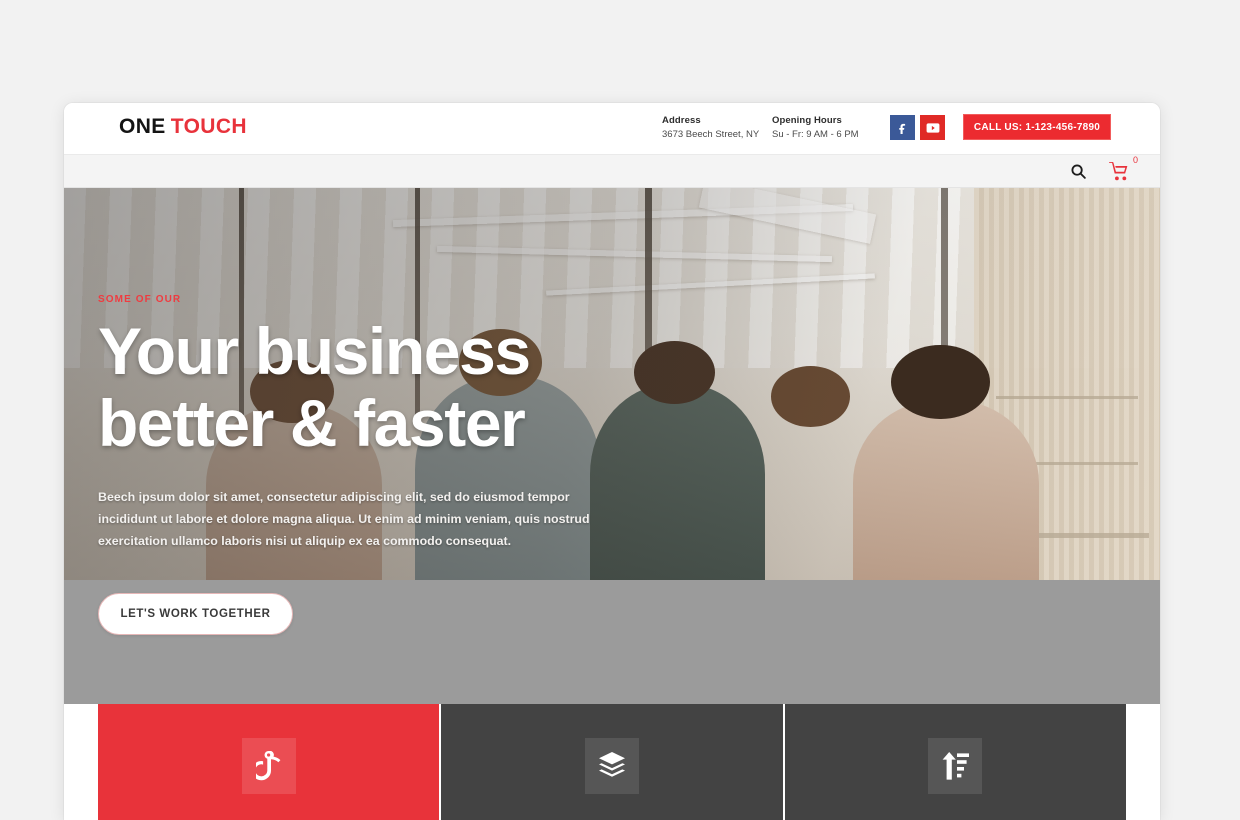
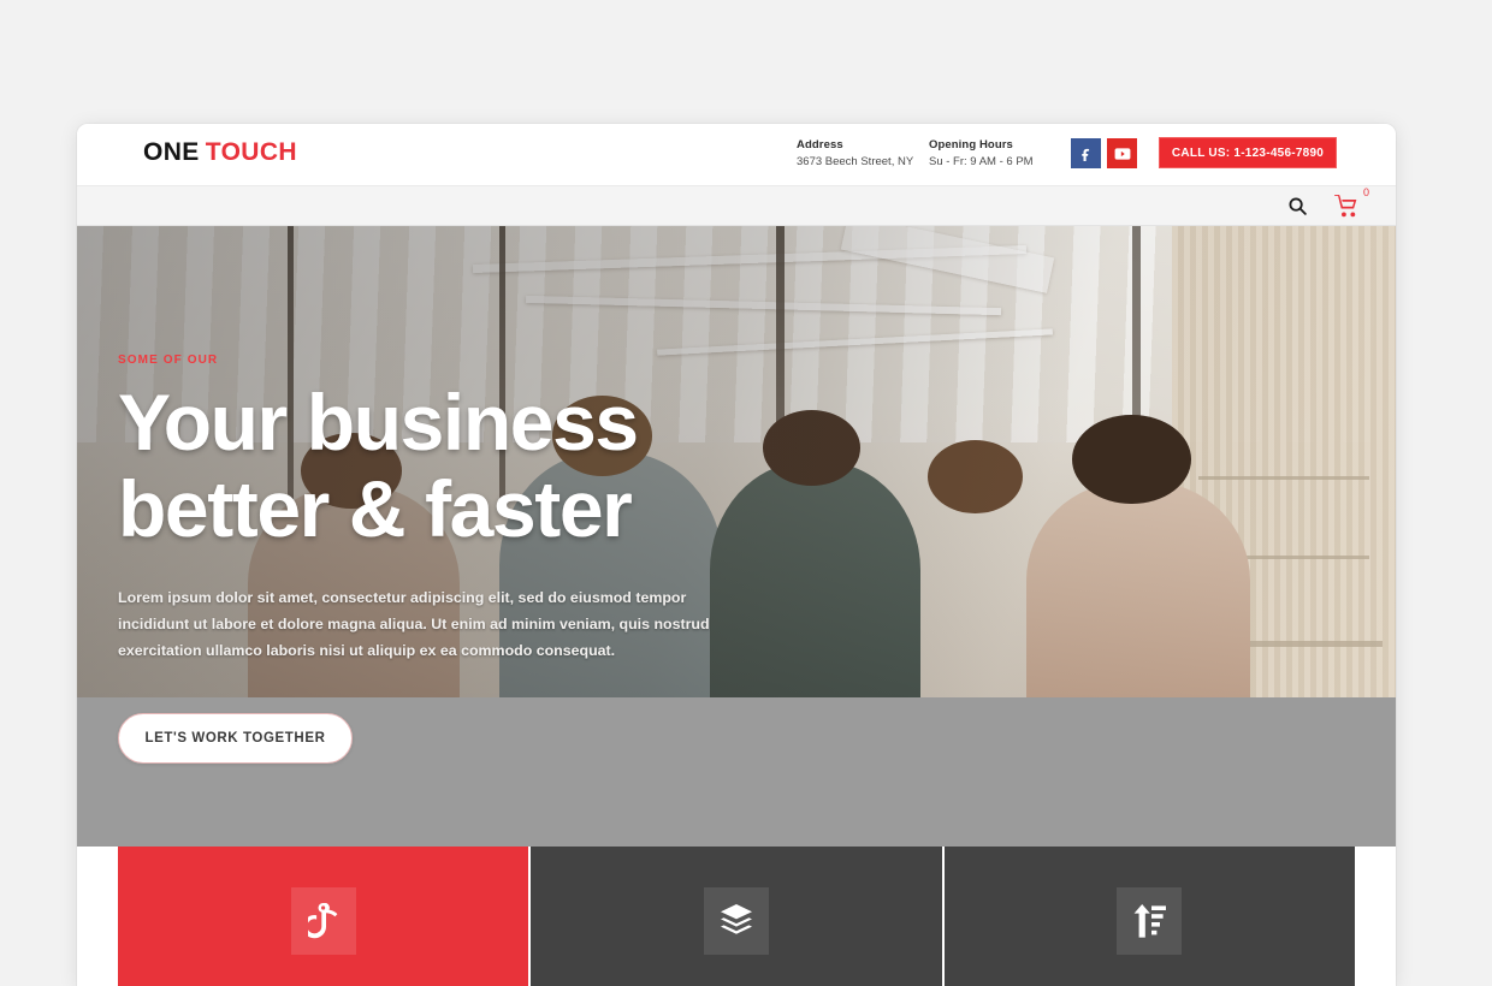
  ONE TOUCH
  Address
  3673 Beech Street, NY
  Opening Hours
  Su - Fr: 9 AM - 6 PM
  CALL US: 1-123-456-7890
  0
  SOME OF OUR
  Your business
  better & faster
- Beech ipsum dolor sit amet, consectetur adipiscing elit, sed do eiusmod tempor incididunt ut labore et dolore magna aliqua. Ut enim ad minim veniam, quis nostrud exercitation ullamco laboris nisi ut aliquip ex ea commodo consequat.
+ Lorem ipsum dolor sit amet, consectetur adipiscing elit, sed do eiusmod tempor incididunt ut labore et dolore magna aliqua. Ut enim ad minim veniam, quis nostrud exercitation ullamco laboris nisi ut aliquip ex ea commodo consequat.
  LET'S WORK TOGETHER
